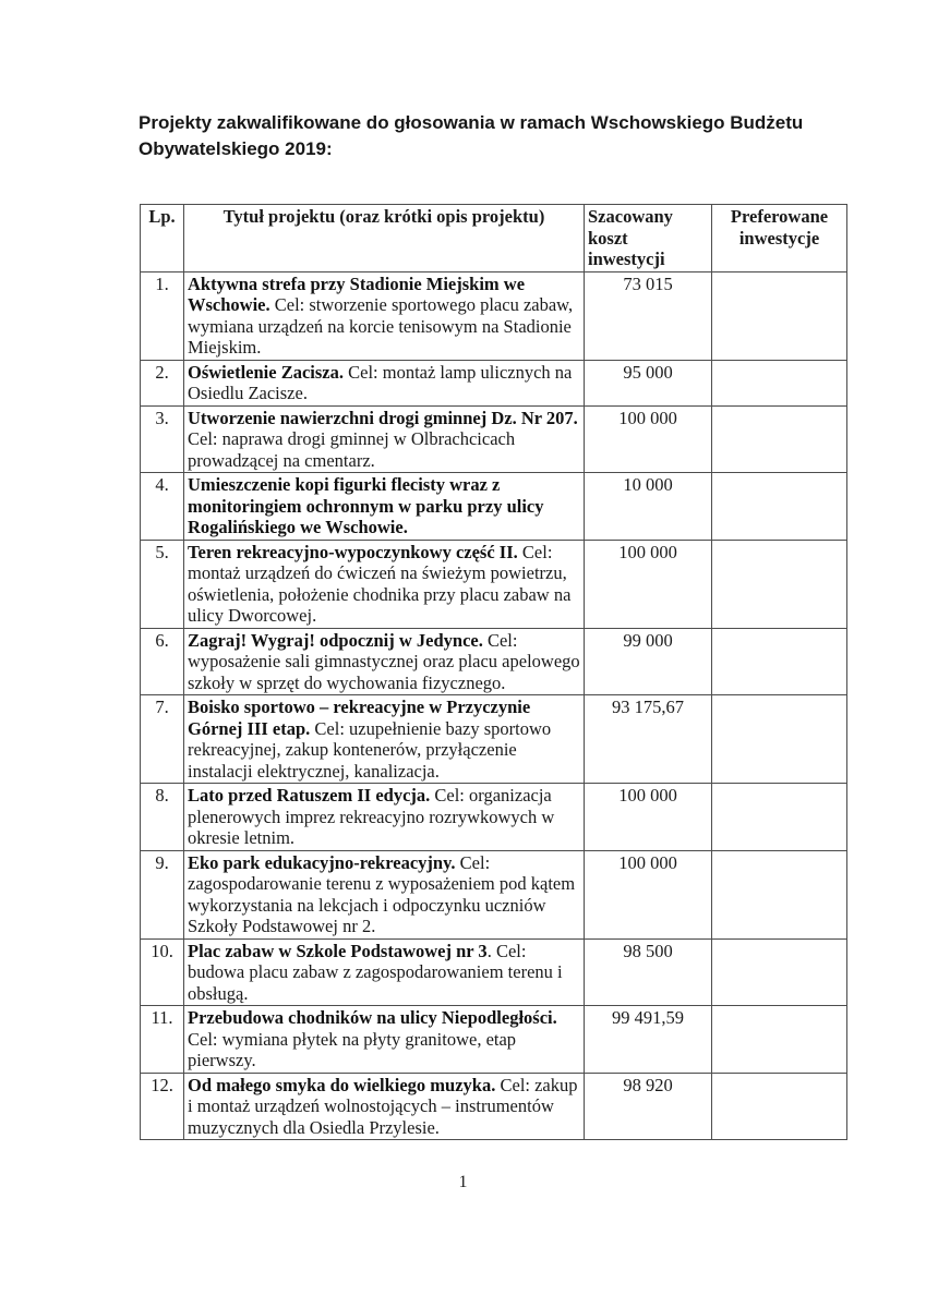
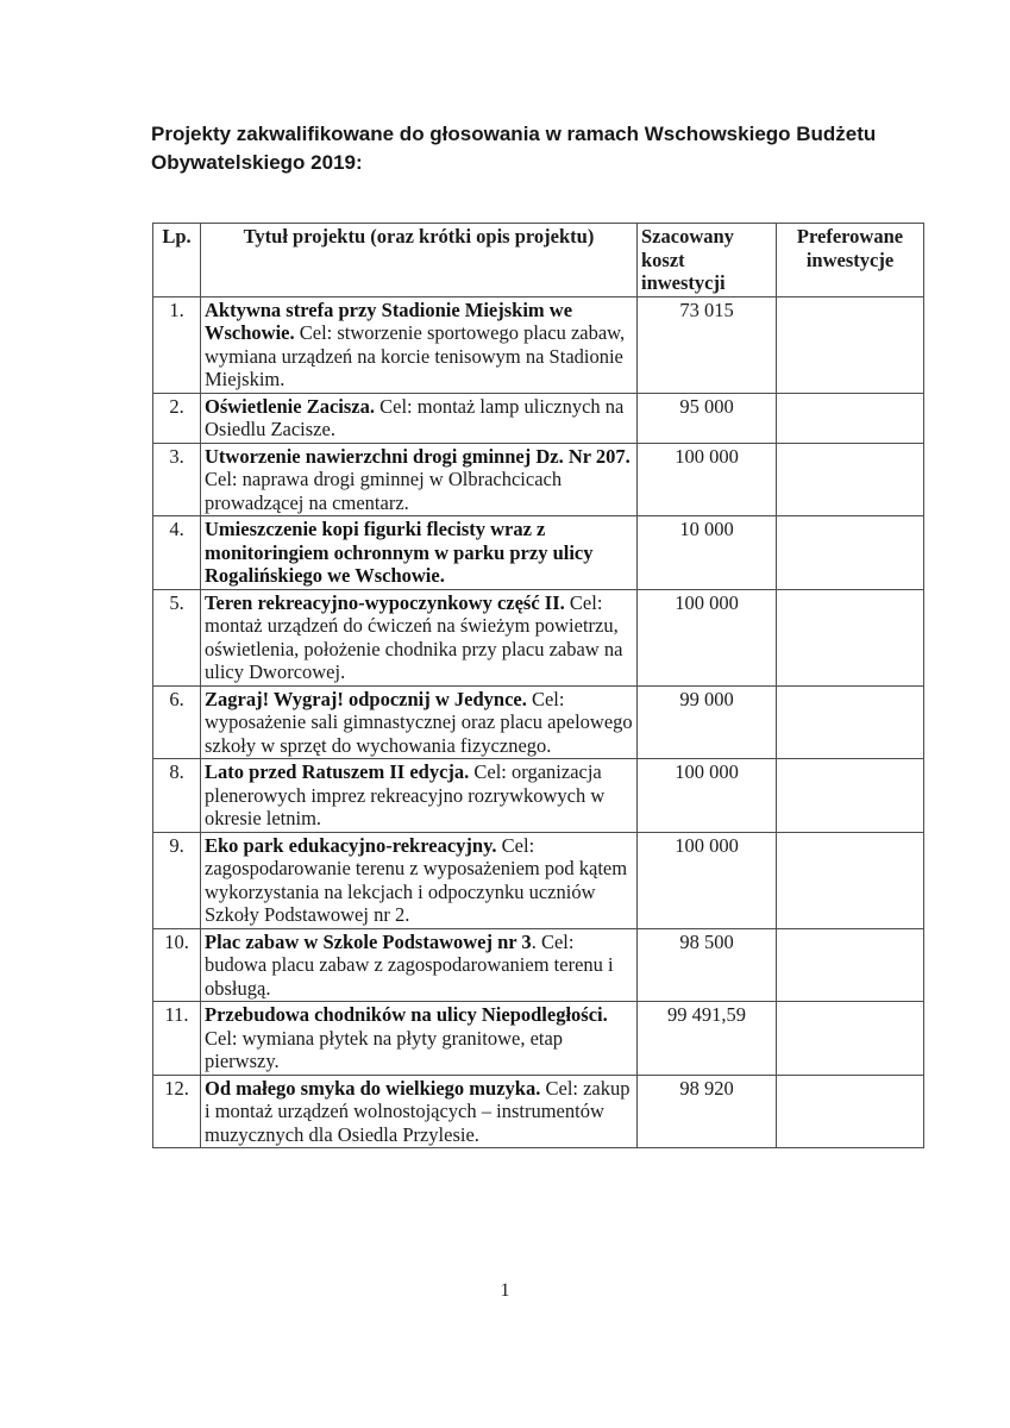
  Projekty zakwalifikowane do głosowania w ramach Wschowskiego Budżetu Obywatelskiego 2019:
  Lp.	Tytuł projektu (oraz krótki opis projektu)	Szacowany koszt inwestycji	Preferowane inwestycje
  1.	Aktywna strefa przy Stadionie Miejskim we Wschowie. Cel: stworzenie sportowego placu zabaw, wymiana urządzeń na korcie tenisowym na Stadionie Miejskim.	73 015
  2.	Oświetlenie Zacisza. Cel: montaż lamp ulicznych na Osiedlu Zacisze.	95 000
  3.	Utworzenie nawierzchni drogi gminnej Dz. Nr 207. Cel: naprawa drogi gminnej w Olbrachcicach prowadzącej na cmentarz.	100 000
  4.	Umieszczenie kopi figurki flecisty wraz z monitoringiem ochronnym w parku przy ulicy Rogalińskiego we Wschowie.	10 000
  5.	Teren rekreacyjno-wypoczynkowy część II. Cel: montaż urządzeń do ćwiczeń na świeżym powietrzu, oświetlenia, położenie chodnika przy placu zabaw na ulicy Dworcowej.	100 000
  6.	Zagraj! Wygraj! odpocznij w Jedynce. Cel: wyposażenie sali gimnastycznej oraz placu apelowego szkoły w sprzęt do wychowania fizycznego.	99 000
- 7.	Boisko sportowo – rekreacyjne w Przyczynie Górnej III etap. Cel: uzupełnienie bazy sportowo rekreacyjnej, zakup kontenerów, przyłączenie instalacji elektrycznej, kanalizacja.	93 175,67
  8.	Lato przed Ratuszem II edycja. Cel: organizacja plenerowych imprez rekreacyjno rozrywkowych w okresie letnim.	100 000
  9.	Eko park edukacyjno-rekreacyjny. Cel: zagospodarowanie terenu z wyposażeniem pod kątem wykorzystania na lekcjach i odpoczynku uczniów Szkoły Podstawowej nr 2.	100 000
  10.	Plac zabaw w Szkole Podstawowej nr 3. Cel: budowa placu zabaw z zagospodarowaniem terenu i obsługą.	98 500
  11.	Przebudowa chodników na ulicy Niepodległości. Cel: wymiana płytek na płyty granitowe, etap pierwszy.	99 491,59
  12.	Od małego smyka do wielkiego muzyka. Cel: zakup i montaż urządzeń wolnostojących – instrumentów muzycznych dla Osiedla Przylesie.	98 920
  1
